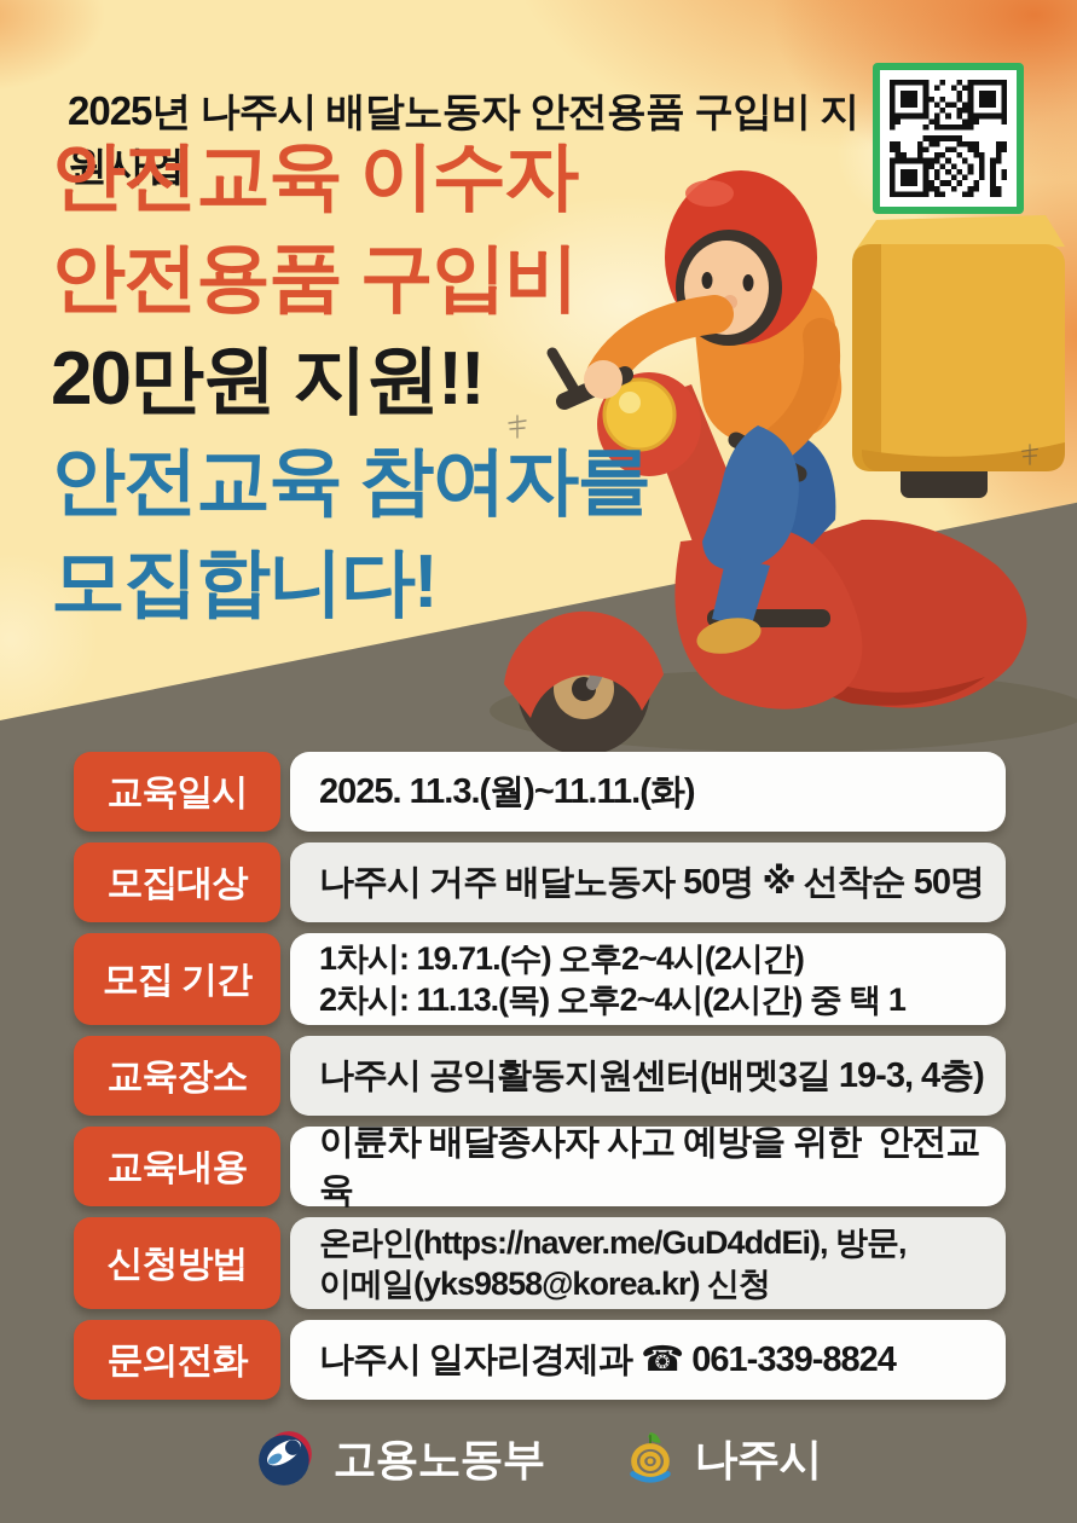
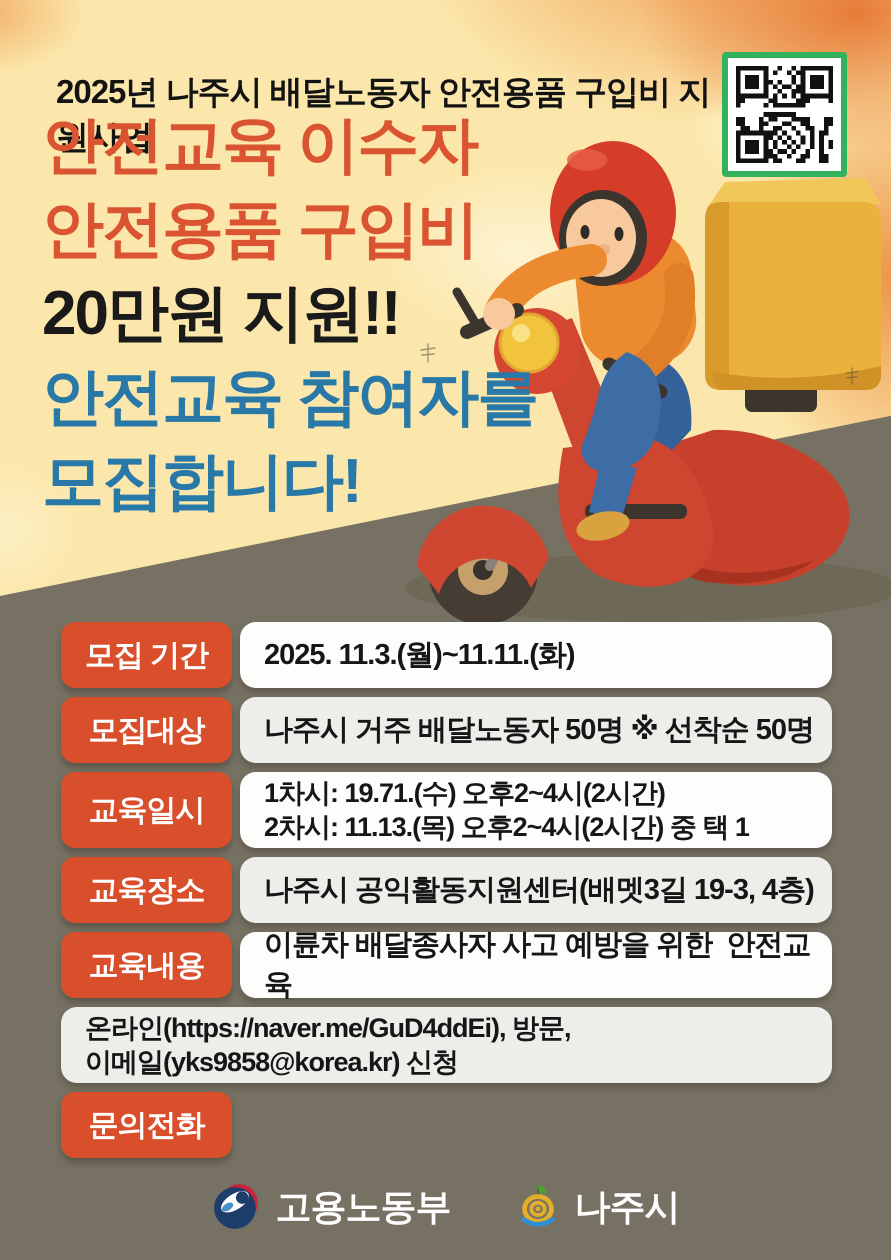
  2025년 나주시 배달노동자 안전용품 구입비 지원사업
  안전교육 이수자
  안전용품 구입비
  20만원 지원!!
  안전교육 참여자를
  모집합니다!
- 교육일시
+ 모집 기간
  2025. 11.3.(월)~11.11.(화)
  모집대상
  나주시 거주 배달노동자 50명 ※ 선착순 50명
- 모집 기간
+ 교육일시
  1차시: 19.71.(수) 오후2~4시(2시간)
  2차시: 11.13.(목) 오후2~4시(2시간) 중 택 1
  교육장소
  나주시 공익활동지원센터(배멧3길 19-3, 4층)
  교육내용
  이륜차 배달종사자 사고 예방을 위한 안전교육
- 신청방법
  온라인(https://naver.me/GuD4ddEi), 방문,
  이메일(yks9858@korea.kr) 신청
  문의전화
- 나주시 일자리경제과 ☎ 061-339-8824
  고용노동부
  나주시
